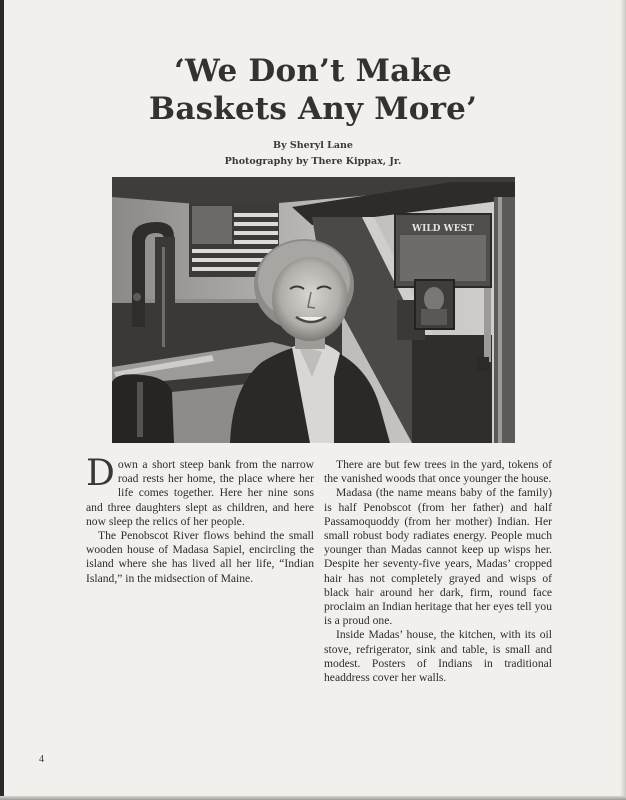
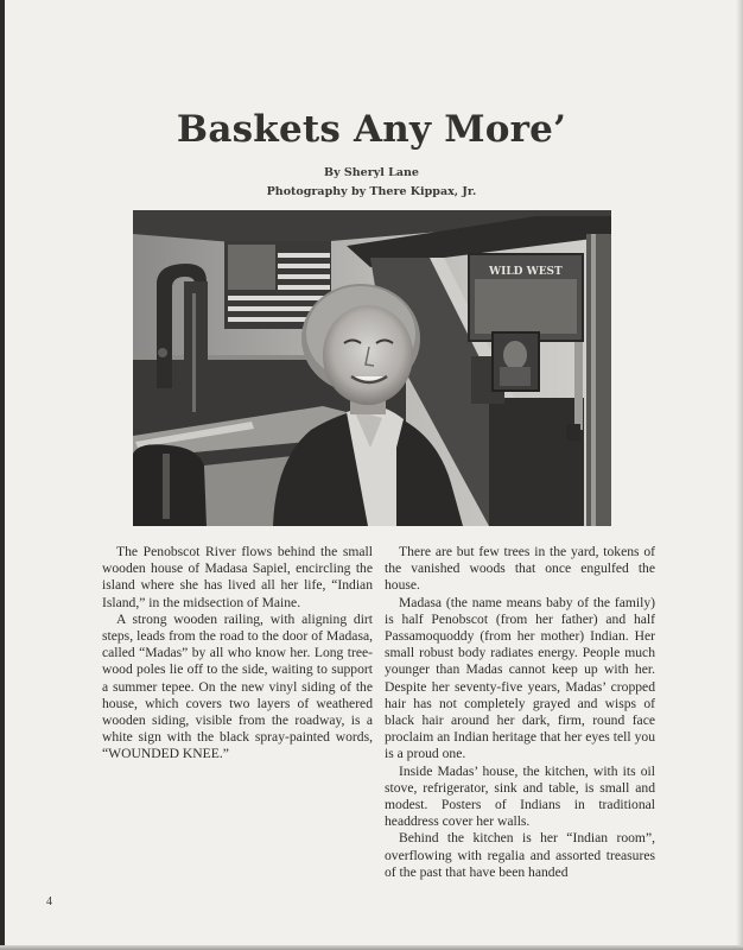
- ‘We Don’t Make
  Baskets Any More’
  By Sheryl Lane
  Photography by There Kippax, Jr.
  WILD WEST
- D
- own a short steep bank from the narrow road rests her home, the place where her life comes together. Here her nine sons and three daughters slept as children, and here now sleep the relics of her people.
  The Penobscot River flows behind the small wooden house of Madasa Sapiel, encircling the island where she has lived all her life, “Indian Island,” in the midsection of Maine.
+ A strong wooden railing, with aligning dirt steps, leads from the road to the door of Madasa, called “Madas” by all who know her. Long tree-wood poles lie off to the side, waiting to support a summer tepee. On the new vinyl siding of the house, which covers two layers of weathered wooden siding, visible from the roadway, is a white sign with the black spray-painted words, “WOUNDED KNEE.”
- There are but few trees in the yard, tokens of the vanished woods that once younger the house.
+ There are but few trees in the yard, tokens of the vanished woods that once engulfed the house.
- Madasa (the name means baby of the family) is half Penobscot (from her father) and half Passamoquoddy (from her mother) Indian. Her small robust body radiates energy. People much younger than Madas cannot keep up wisps her. Despite her seventy-five years, Madas’ cropped hair has not completely grayed and wisps of black hair around her dark, firm, round face proclaim an Indian heritage that her eyes tell you is a proud one.
+ Madasa (the name means baby of the family) is half Penobscot (from her father) and half Passamoquoddy (from her mother) Indian. Her small robust body radiates energy. People much younger than Madas cannot keep up with her. Despite her seventy-five years, Madas’ cropped hair has not completely grayed and wisps of black hair around her dark, firm, round face proclaim an Indian heritage that her eyes tell you is a proud one.
  Inside Madas’ house, the kitchen, with its oil stove, refrigerator, sink and table, is small and modest. Posters of Indians in traditional headdress cover her walls.
+ Behind the kitchen is her “Indian room”, overflowing with regalia and assorted treasures of the past that have been handed
  4
